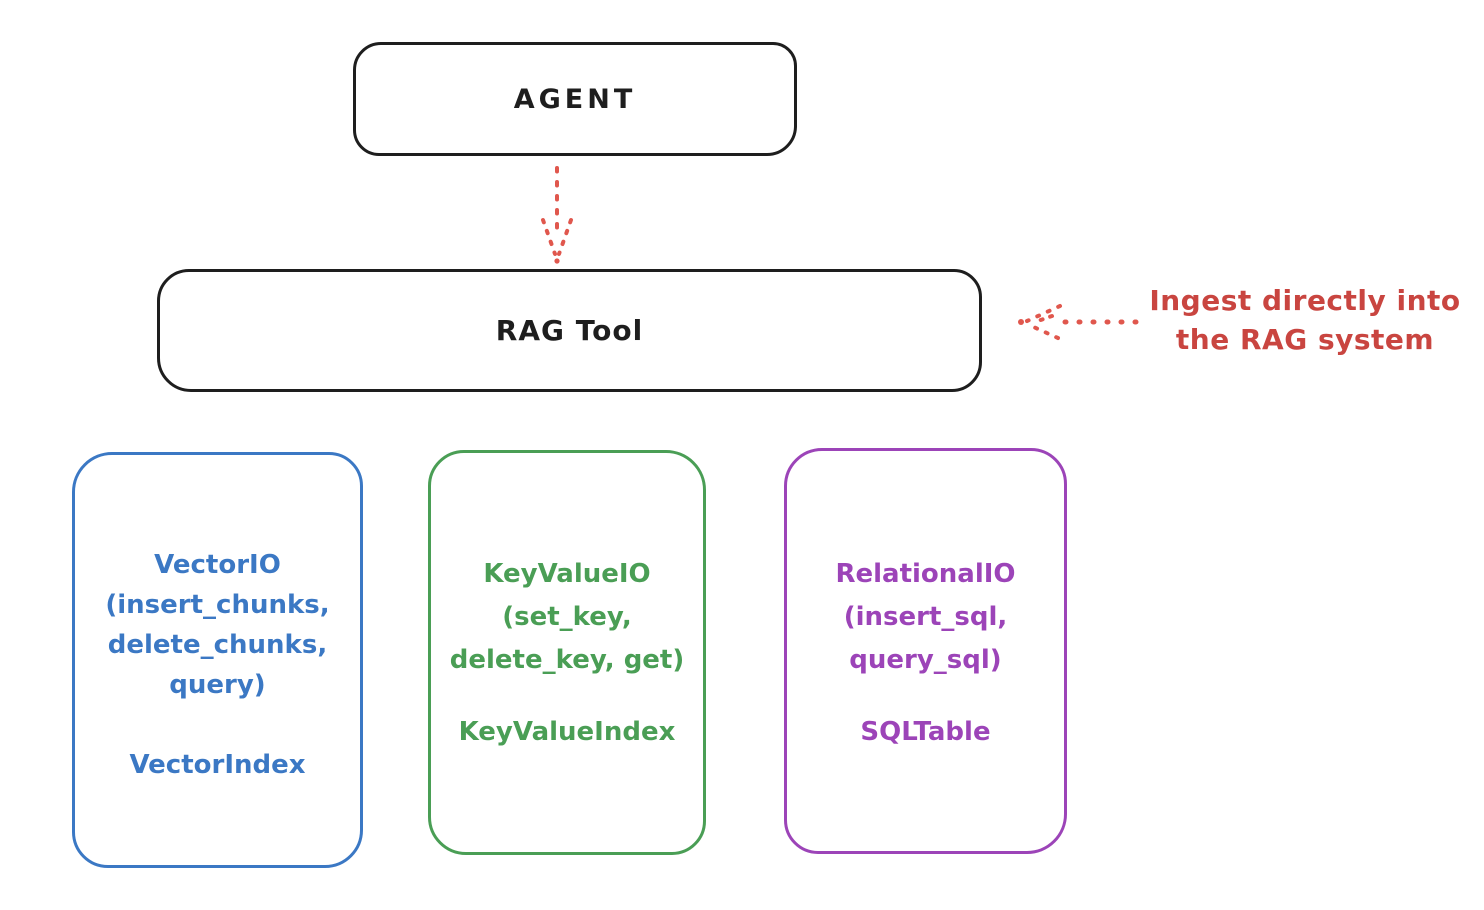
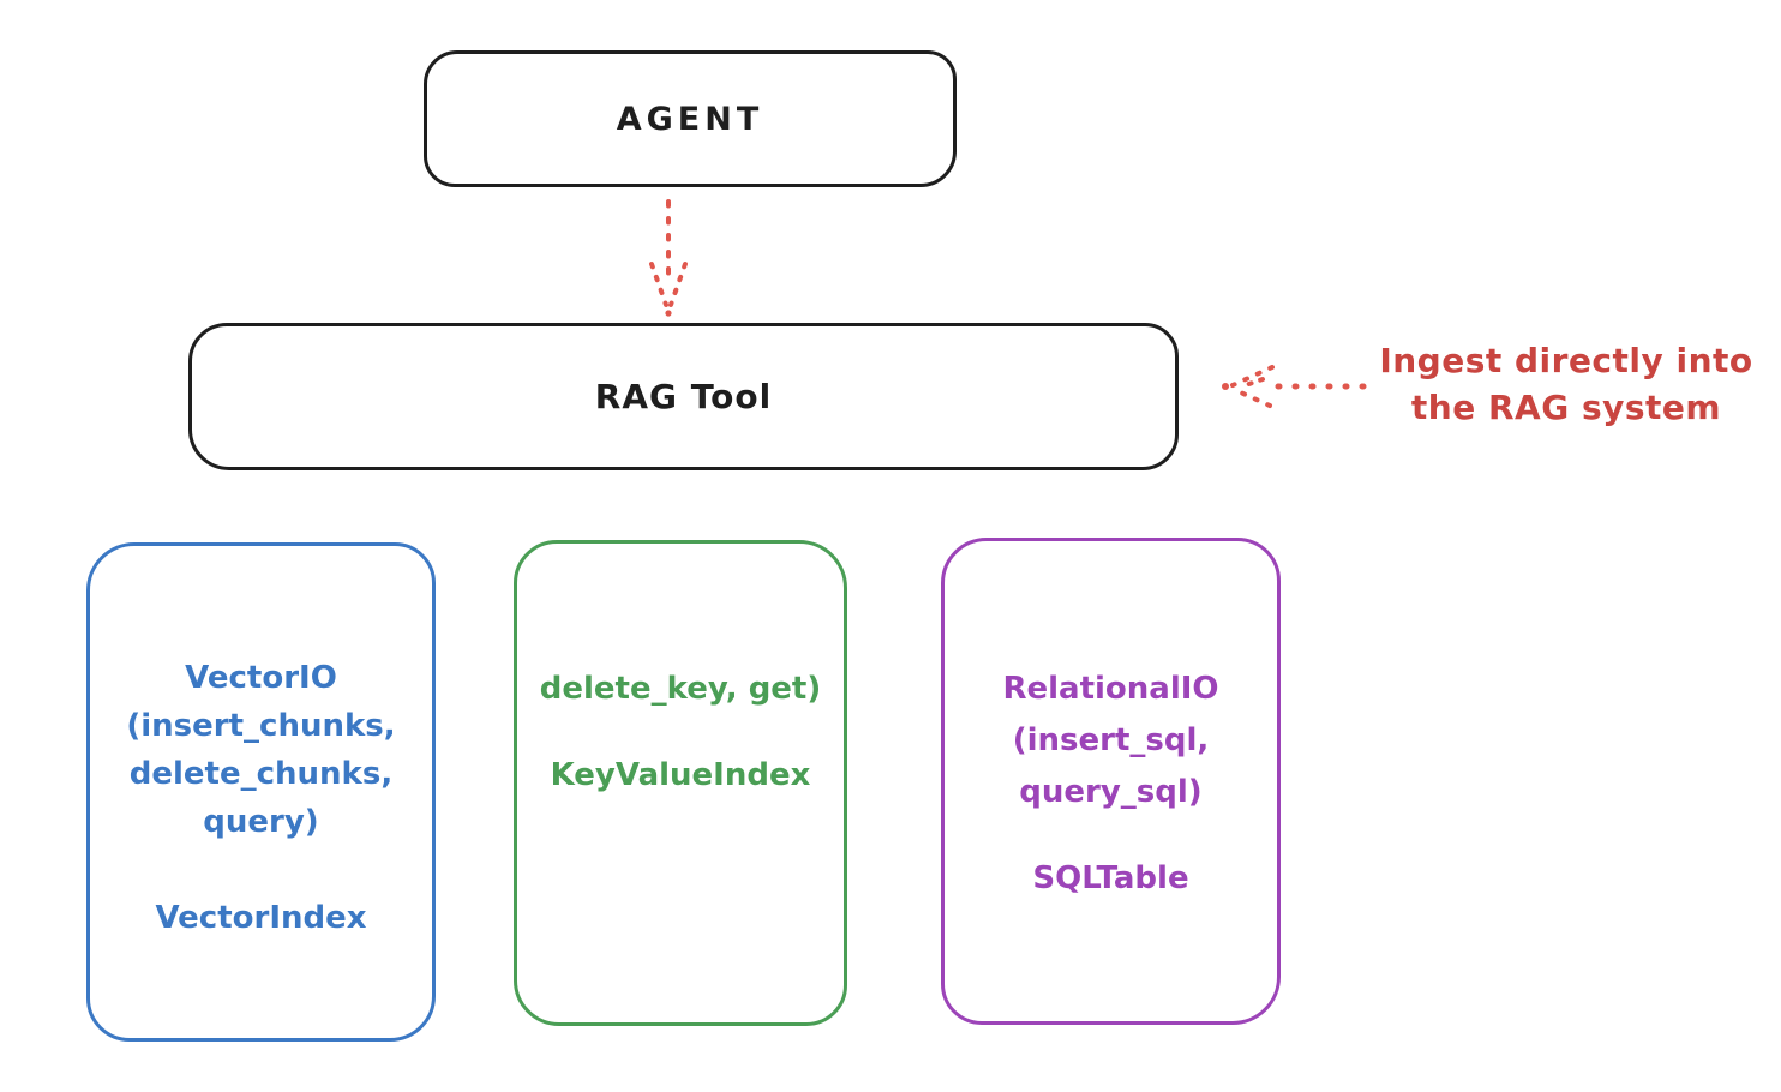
  AGENT
  RAG Tool
  Ingest directly into
  the RAG system
  VectorIO
  (insert_chunks,
  delete_chunks,
  query)
  VectorIndex
- KeyValueIO
- (set_key,
  delete_key, get)
  KeyValueIndex
  RelationalIO
  (insert_sql,
  query_sql)
  SQLTable
